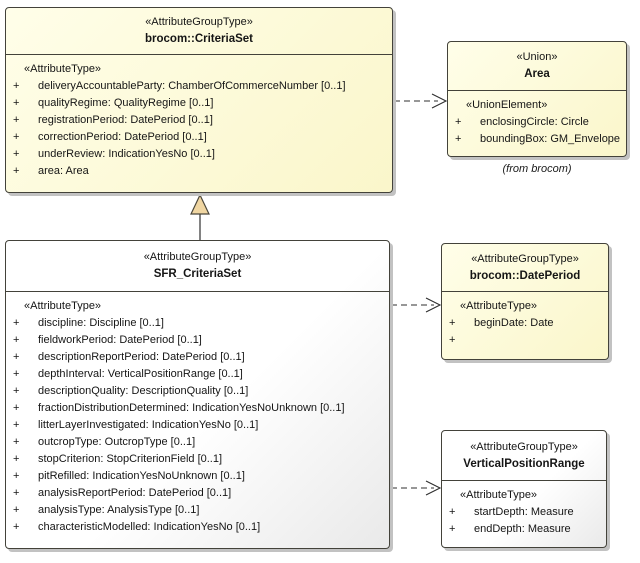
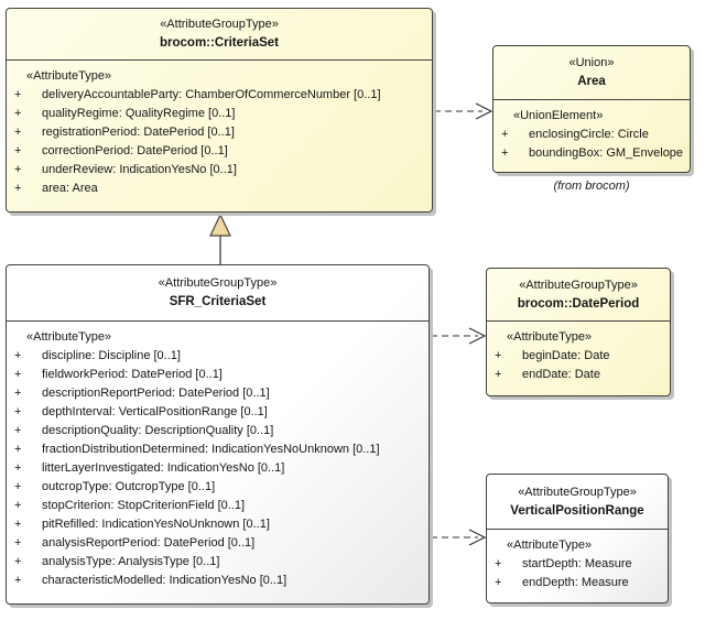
  «AttributeGroupType»
  brocom::CriteriaSet
  «AttributeType»
  +
  deliveryAccountableParty: ChamberOfCommerceNumber [0..1]
  +
  qualityRegime: QualityRegime [0..1]
  +
  registrationPeriod: DatePeriod [0..1]
  +
  correctionPeriod: DatePeriod [0..1]
  +
  underReview: IndicationYesNo [0..1]
  +
  area: Area
  «AttributeGroupType»
  SFR_CriteriaSet
  «AttributeType»
  +
  discipline: Discipline [0..1]
  +
  fieldworkPeriod: DatePeriod [0..1]
  +
  descriptionReportPeriod: DatePeriod [0..1]
  +
  depthInterval: VerticalPositionRange [0..1]
  +
  descriptionQuality: DescriptionQuality [0..1]
  +
  fractionDistributionDetermined: IndicationYesNoUnknown [0..1]
  +
  litterLayerInvestigated: IndicationYesNo [0..1]
  +
  outcropType: OutcropType [0..1]
  +
  stopCriterion: StopCriterionField [0..1]
  +
  pitRefilled: IndicationYesNoUnknown [0..1]
  +
  analysisReportPeriod: DatePeriod [0..1]
  +
  analysisType: AnalysisType [0..1]
  +
  characteristicModelled: IndicationYesNo [0..1]
  «Union»
  Area
  «UnionElement»
  +
  enclosingCircle: Circle
  +
  boundingBox: GM_Envelope
  (from brocom)
  «AttributeGroupType»
  brocom::DatePeriod
  «AttributeType»
  +
  beginDate: Date
  +
+ endDate: Date
  «AttributeGroupType»
  VerticalPositionRange
  «AttributeType»
  +
  startDepth: Measure
  +
  endDepth: Measure
